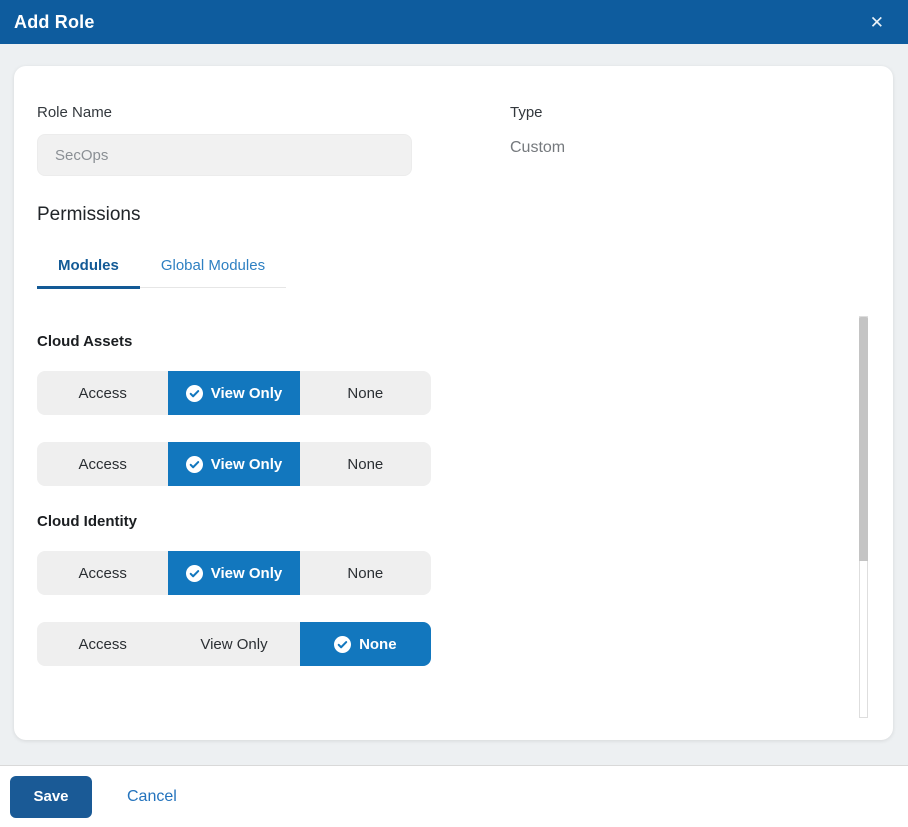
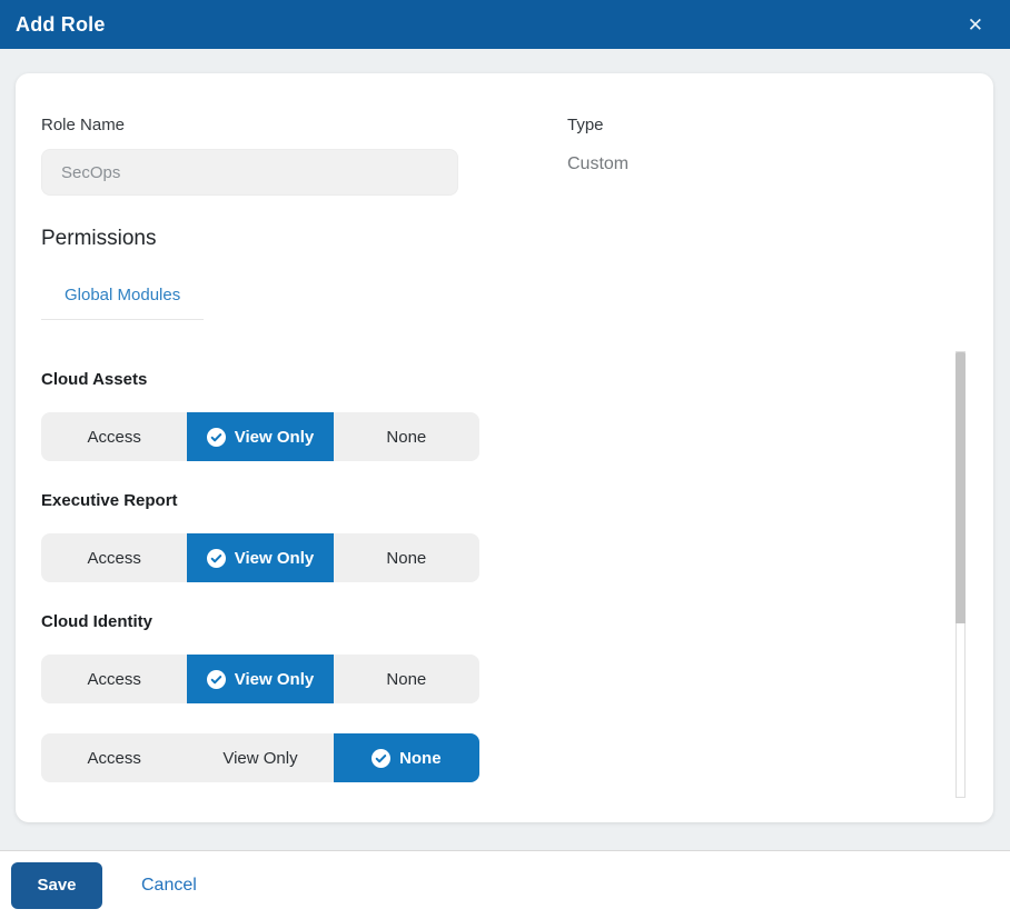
  Add Role
  ✕
  Role Name
  SecOps
  Type
  Custom
  Permissions
- Modules
  Global Modules
  Cloud Assets
  Access
  View Only
  None
+ Executive Report
  Access
  View Only
  None
  Cloud Identity
  Access
  View Only
  None
  Access
  View Only
  None
  Save
  Cancel
